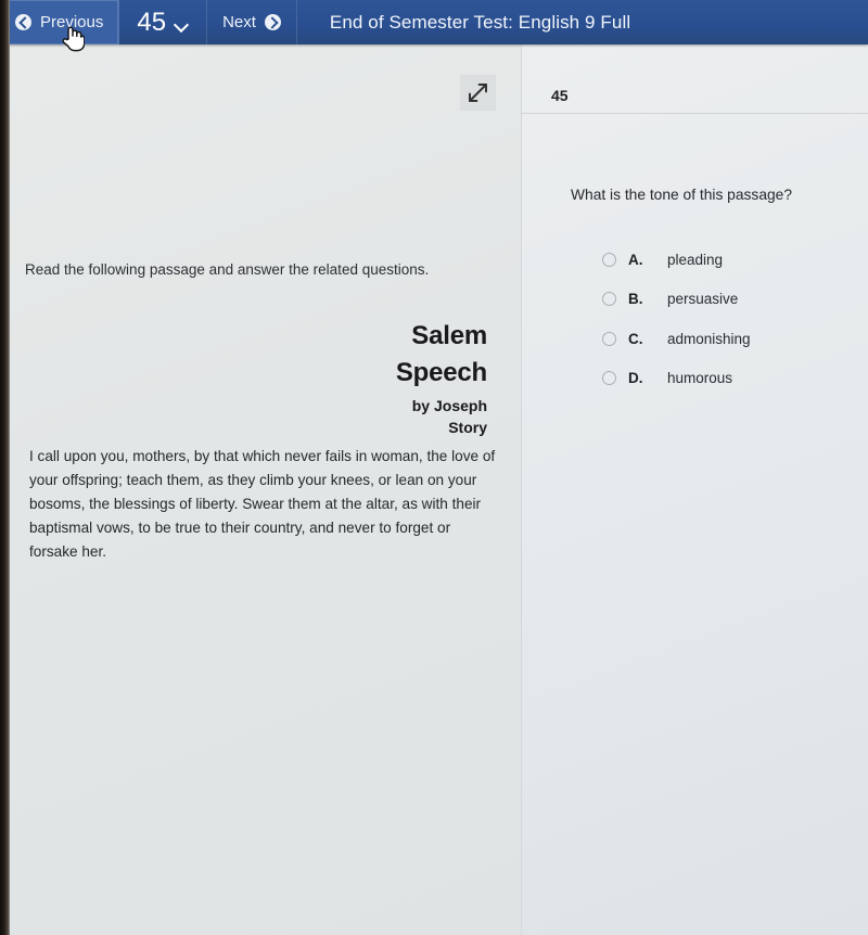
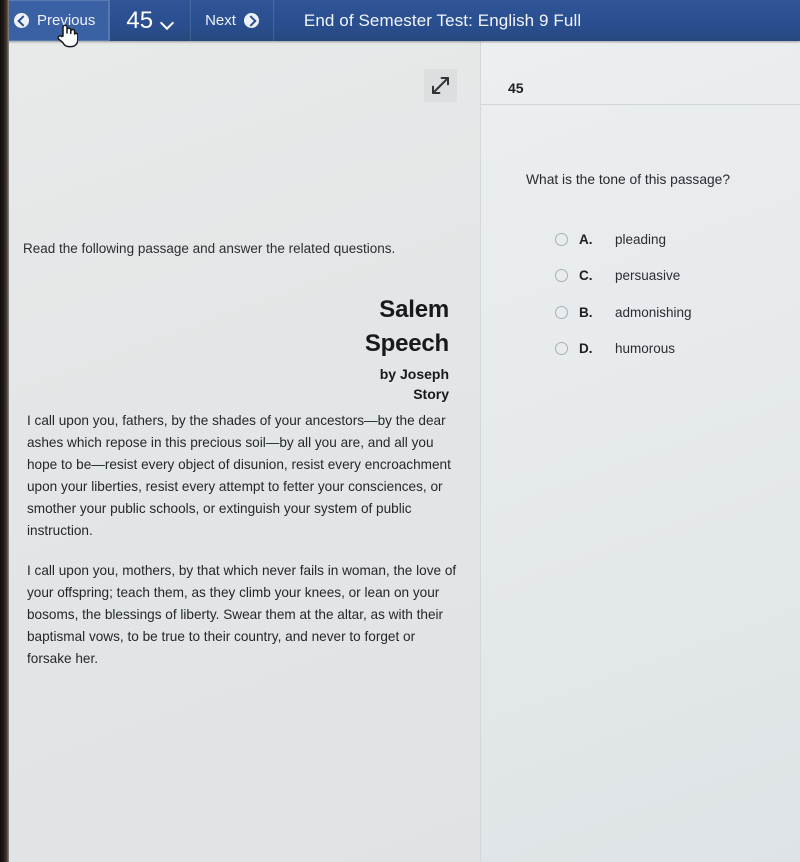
  Previous
  45
  Next
  End of Semester Test: English 9 Full
  Read the following passage and answer the related questions.
  Salem
  Speech
  by Joseph
  Story
+ I call upon you, fathers, by the shades of your ancestors—by the dear ashes which repose in this precious soil—by all you are, and all you hope to be—resist every object of disunion, resist every encroachment upon your liberties, resist every attempt to fetter your consciences, or smother your public schools, or extinguish your system of public instruction.
  I call upon you, mothers, by that which never fails in woman, the love of your offspring; teach them, as they climb your knees, or lean on your bosoms, the blessings of liberty. Swear them at the altar, as with their baptismal vows, to be true to their country, and never to forget or forsake her.
  45
  What is the tone of this passage?
  A.
  pleading
- B.
+ C.
  persuasive
- C.
+ B.
  admonishing
  D.
  humorous
